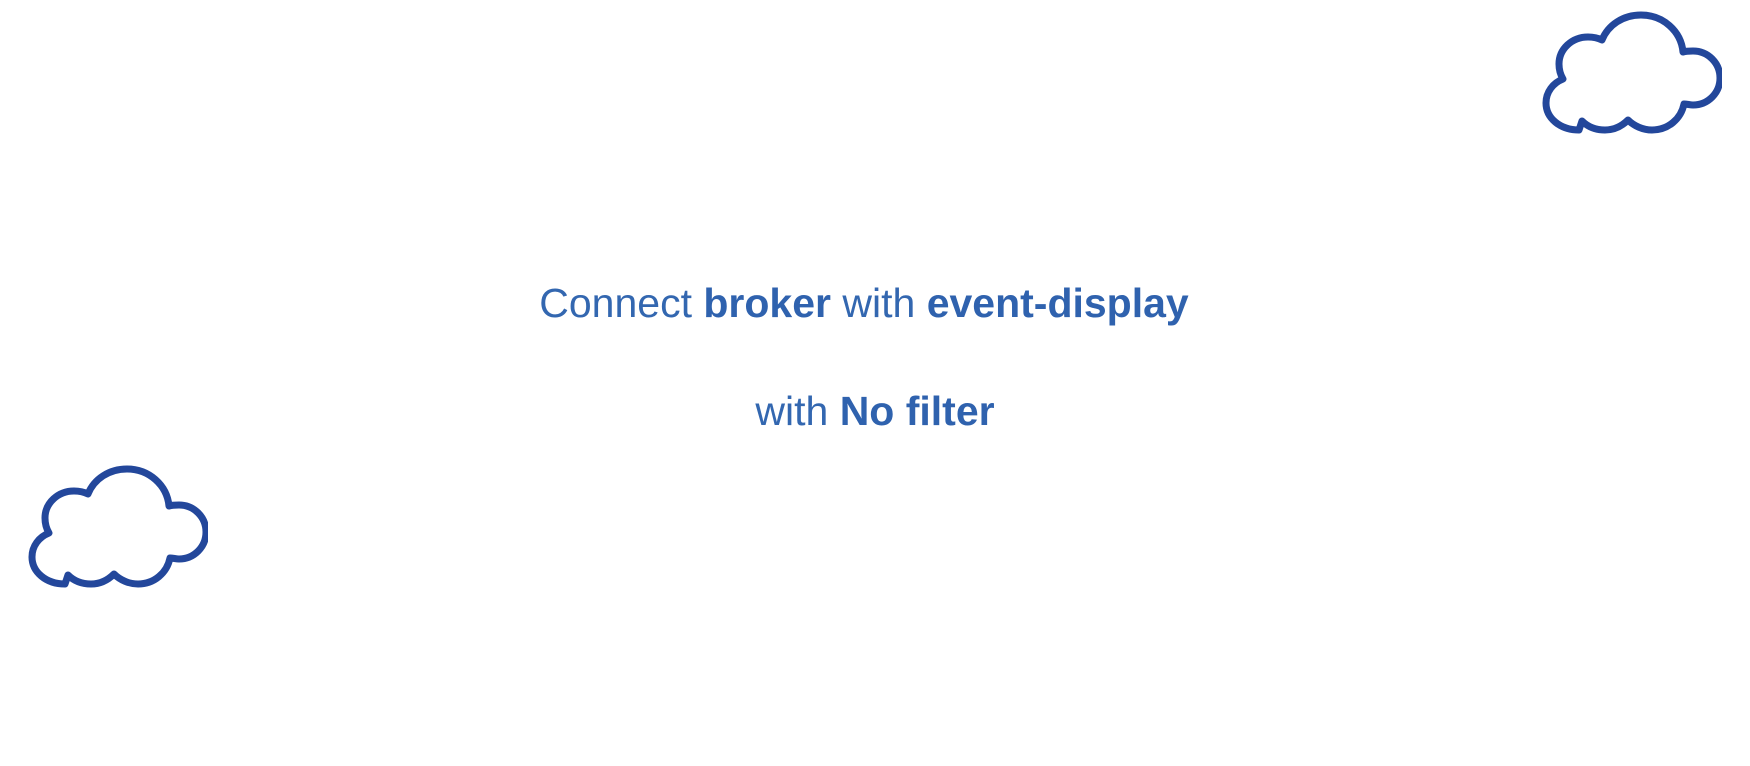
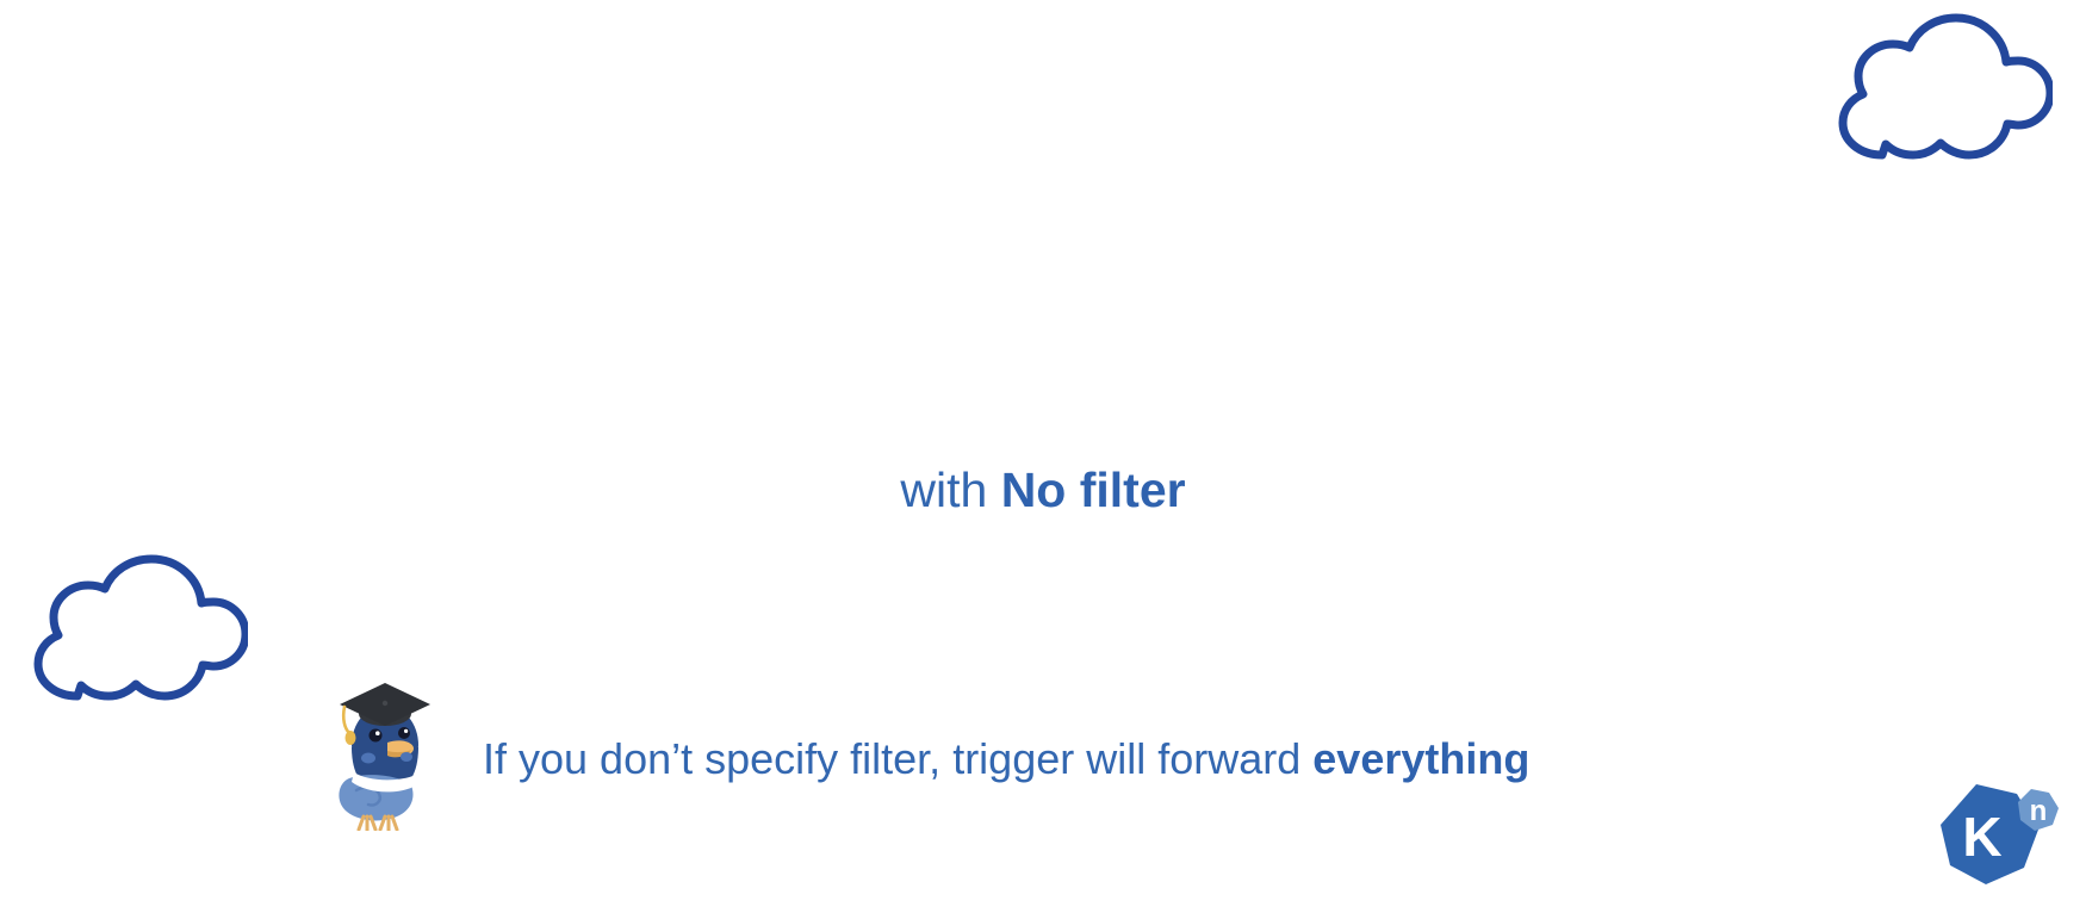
- Connect broker with event-display
  with No filter
+ If you don’t specify filter, trigger will forward everything
+ K
+ n
